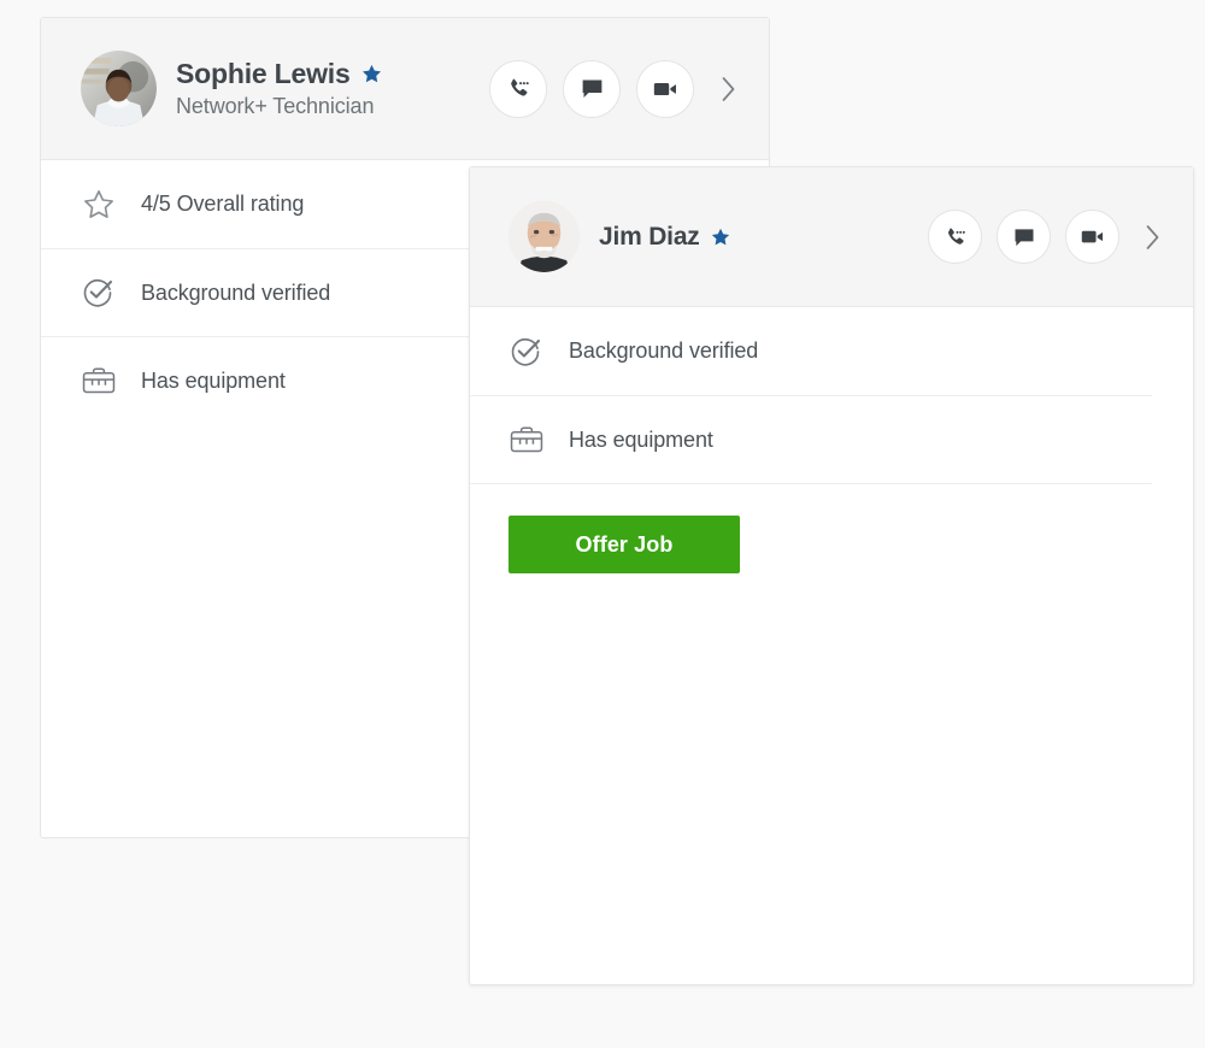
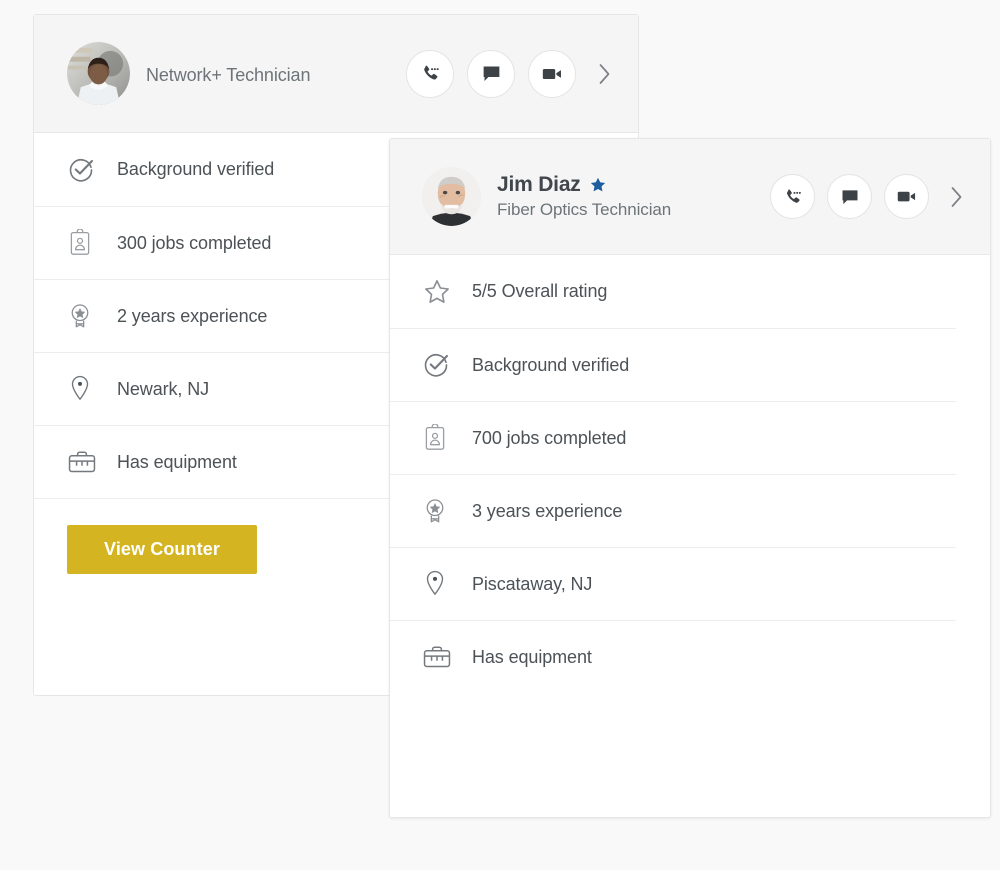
- Sophie Lewis
  Network+ Technician
- 4/5 Overall rating
  Background verified
+ 300 jobs completed
+ 2 years experience
+ Newark, NJ
  Has equipment
+ View Counter
  Jim Diaz
+ Fiber Optics Technician
+ 5/5 Overall rating
  Background verified
+ 700 jobs completed
+ 3 years experience
+ Piscataway, NJ
  Has equipment
- Offer Job
